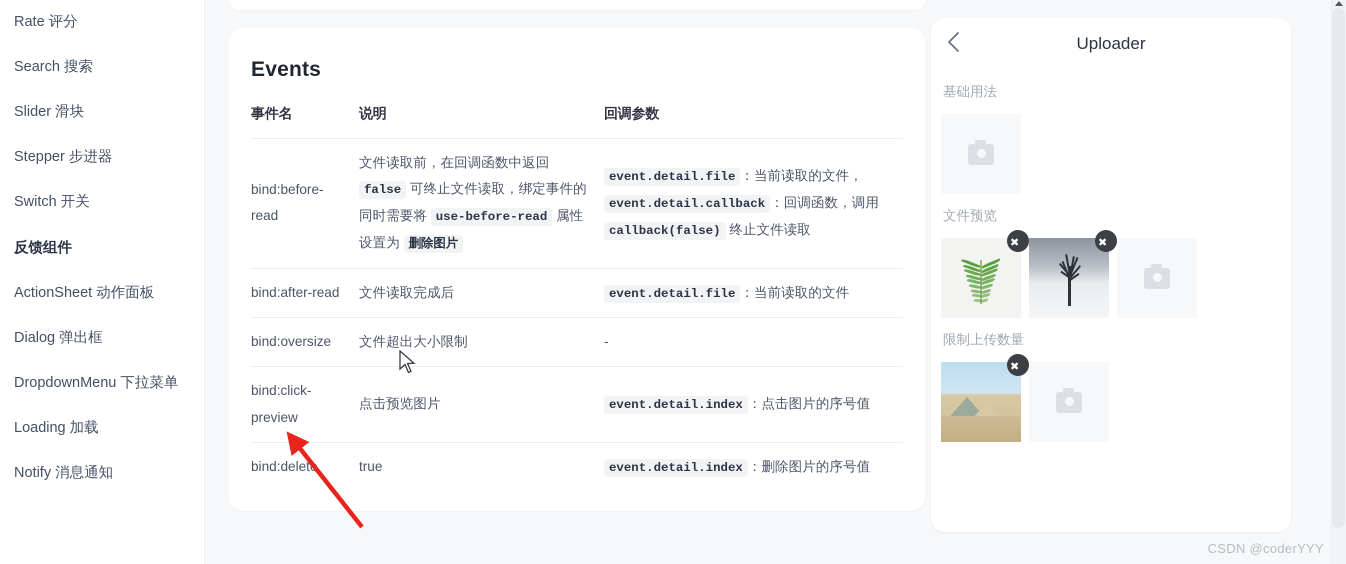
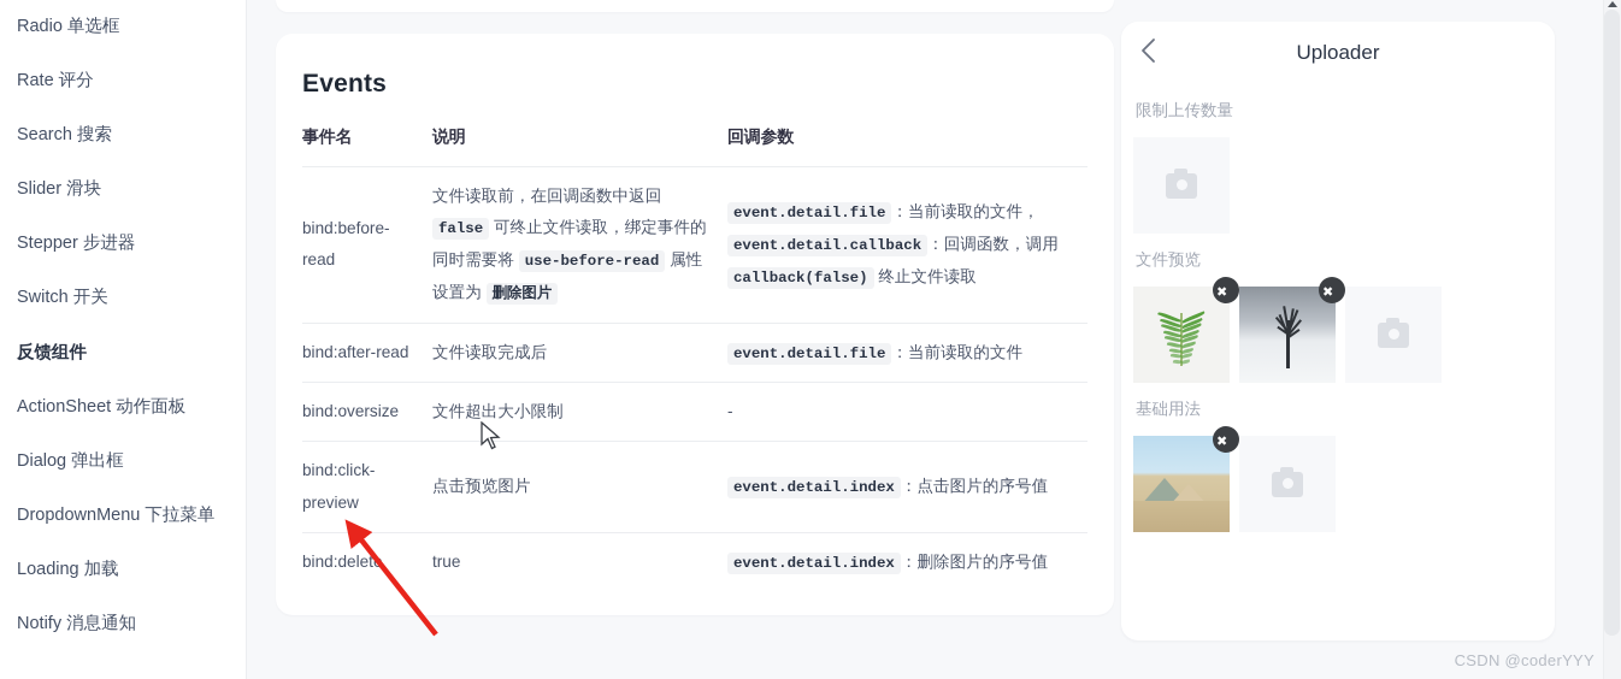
+ Radio 单选框
  Rate 评分
  Search 搜索
  Slider 滑块
  Stepper 步进器
  Switch 开关
  反馈组件
  ActionSheet 动作面板
  Dialog 弹出框
  DropdownMenu 下拉菜单
  Loading 加载
  Notify 消息通知
  Events
  事件名	说明	回调参数
  bind:before-read	文件读取前，在回调函数中返回 false 可终止文件读取，绑定事件的同时需要将 use-before-read 属性设置为 删除图片	event.detail.file ：当前读取的文件， event.detail.callback ：回调函数，调用 callback(false) 终止文件读取
  bind:after-read	文件读取完成后	event.detail.file ：当前读取的文件
  bind:oversize	文件超出大小限制	-
  bind:click-preview	点击预览图片	event.detail.index ：点击图片的序号值
  bind:delet	true	event.detail.index ：删除图片的序号值
  Uploader
- 基础用法
+ 限制上传数量
  文件预览
  ✖
  ✖
- 限制上传数量
+ 基础用法
  ✖
  CSDN @coderYYY
